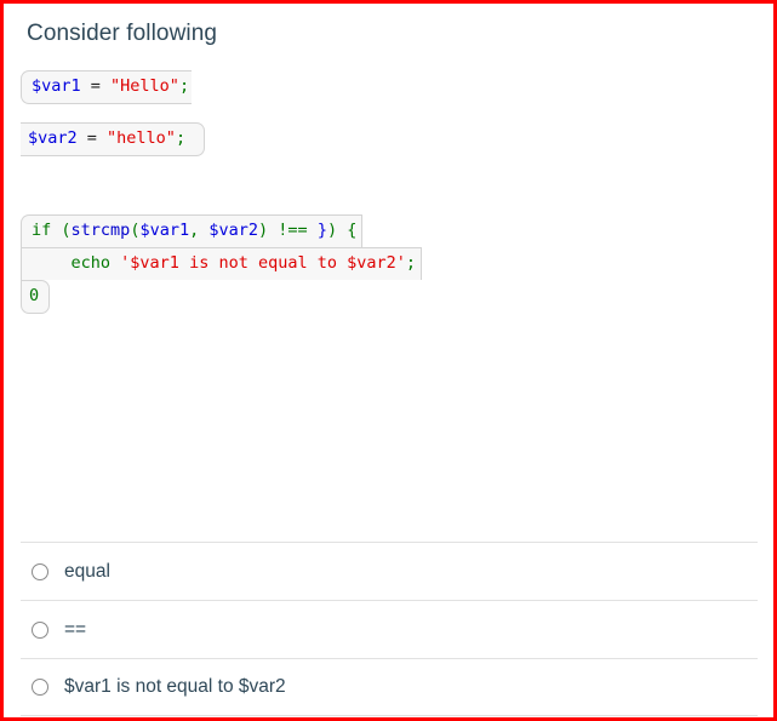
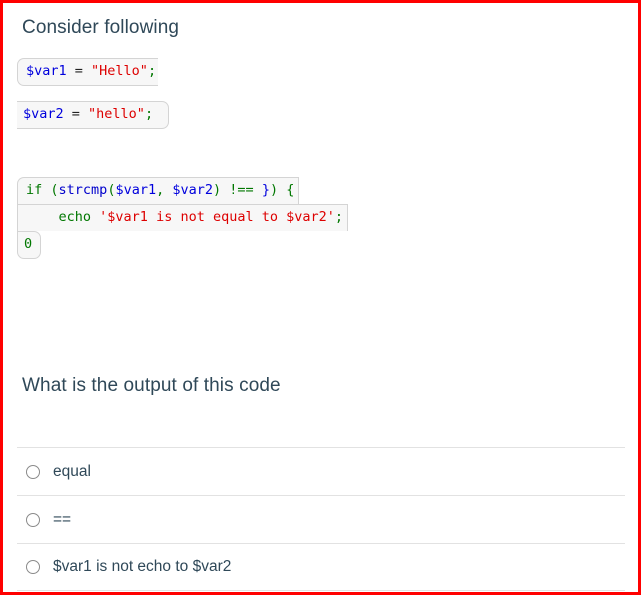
  Consider following
  $var1 = "Hello";
  $var2 = "hello";
  if (strcmp($var1, $var2) !== }) {
  echo '$var1 is not equal to $var2';
  0
+ What is the output of this code
  equal
  ==
- $var1 is not equal to $var2
+ $var1 is not echo to $var2
